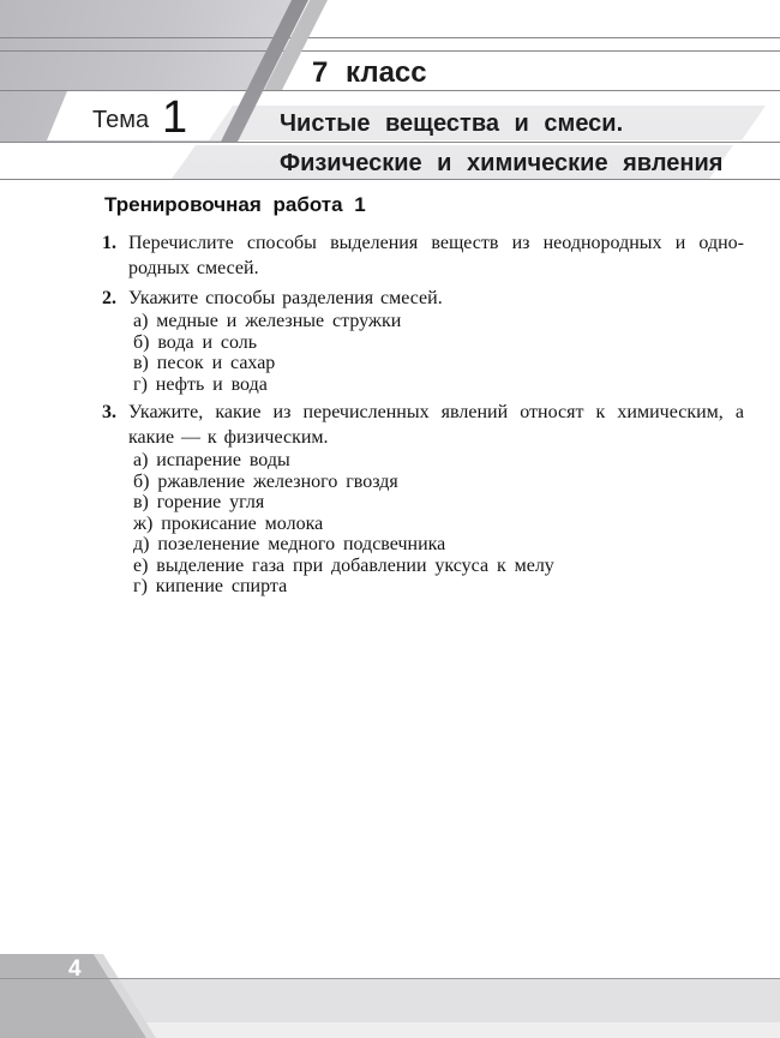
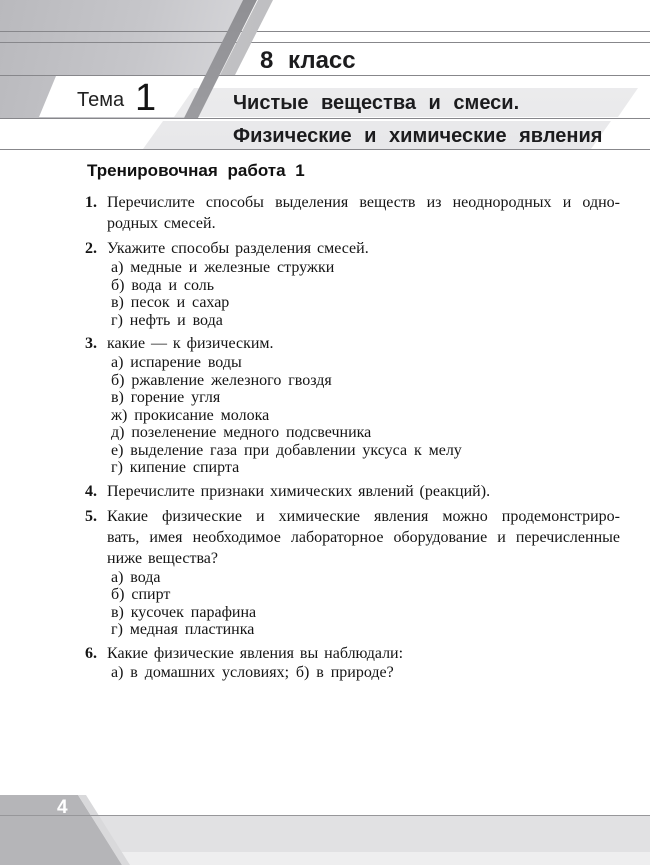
- 7 класс
+ 8 класс
  Тема
  1
  Чистые вещества и смеси.
  Физические и химические явления
  Тренировочная работа 1
  1.
  Перечислите способы выделения веществ из неоднородных и одно-
  родных смесей.
  2.
  Укажите способы разделения смесей.
  а) медные и железные стружки
  б) вода и соль
  в) песок и сахар
  г) нефть и вода
  3.
- Укажите, какие из перечисленных явлений относят к химическим, а
  какие — к физическим.
  а) испарение воды
  б) ржавление железного гвоздя
  в) горение угля
  ж) прокисание молока
  д) позеленение медного подсвечника
  е) выделение газа при добавлении уксуса к мелу
  г) кипение спирта
+ 4.
+ Перечислите признаки химических явлений (реакций).
+ 5.
+ Какие физические и химические явления можно продемонстриро-
+ вать, имея необходимое лабораторное оборудование и перечисленные
+ ниже вещества?
+ а) вода
+ б) спирт
+ в) кусочек парафина
+ г) медная пластинка
+ 6.
+ Какие физические явления вы наблюдали:
+ а) в домашних условиях; б) в природе?
  4
